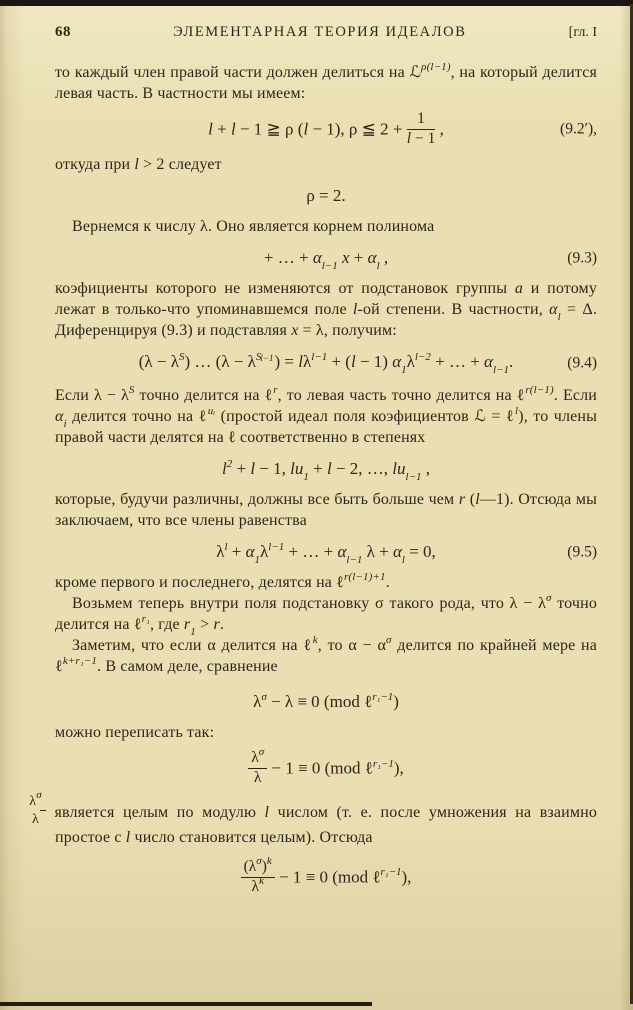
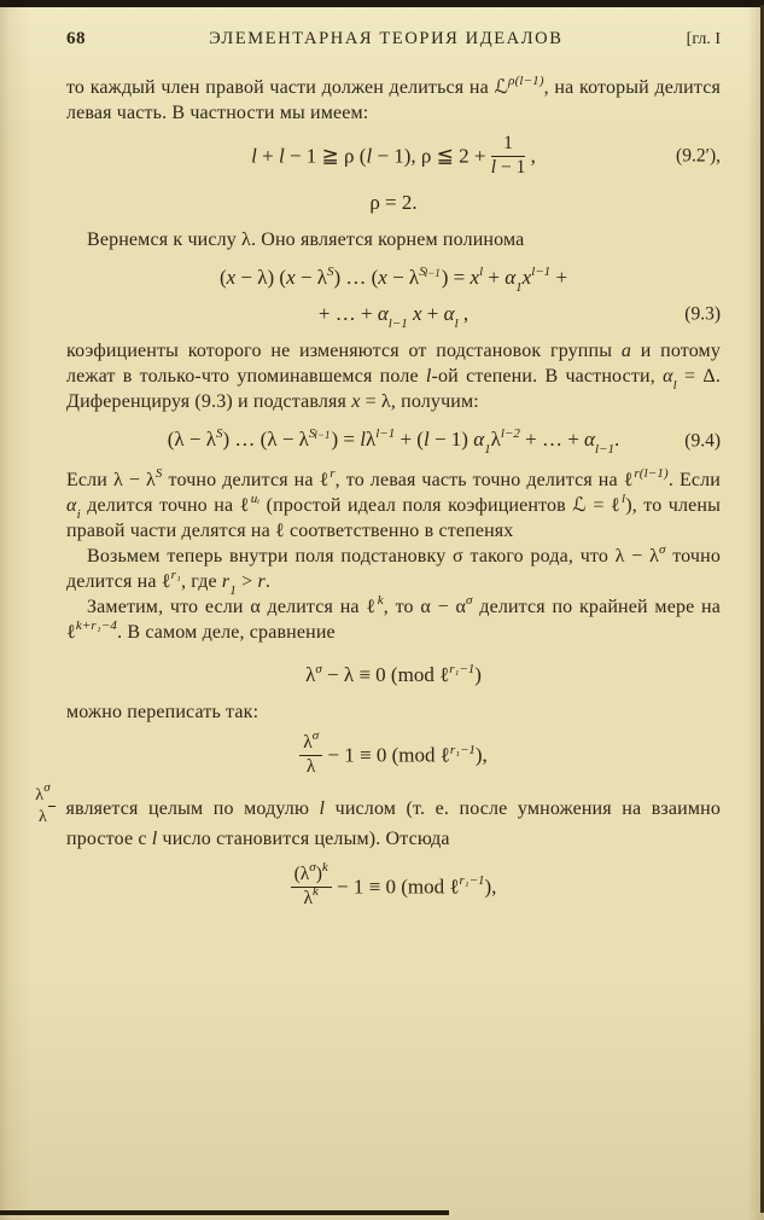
  68
  ЭЛЕМЕНТАРНАЯ ТЕОРИЯ ИДЕАЛОВ
  [гл. I
  то каждый член правой части должен делиться на ℒρ(l−1), на который делится левая часть. В частности мы имеем:
  l + l − 1 ≧ ρ (l − 1), ρ ≦ 2 +
  1
  l − 1
  ,
  (9.2′),
- откуда при l > 2 следует
  ρ = 2.
  Вернемся к числу λ. Оно является корнем полинома
+ (x − λ) (x − λS) … (x − λSl−1) = xl + α1xl−1 +
  + … + αl−1 x + αl ,
  (9.3)
  коэфициенты которого не изменяются от подстановок группы a и потому лежат в только-что упоминавшемся поле l-ой степени. В частности, αl = Δ. Диференцируя (9.3) и подставляя x = λ, получим:
  (λ − λS) … (λ − λSl−1) = lλl−1 + (l − 1) α1λl−2 + … + αl−1.
  (9.4)
  Если λ − λS точно делится на ℓr, то левая часть точно делится на ℓr(l−1). Если αi делится точно на ℓuᵢ (простой идеал поля коэфициентов ℒ = ℓl), то члены правой части делятся на ℓ соответственно в степенях
- l2 + l − 1, lu1 + l − 2, …, lul−1 ,
- которые, будучи различны, должны все быть больше чем r (l—1). Отсюда мы заключаем, что все члены равенства
- λl + α1λl−1 + … + αl−1 λ + αl = 0,
- (9.5)
- кроме первого и последнего, делятся на ℓr(l−1)+1.
  Возьмем теперь внутри поля подстановку σ такого рода, что λ − λσ точно делится на ℓr₁, где r1 > r.
- Заметим, что если α делится на ℓk, то α − ασ делится по крайней мере на ℓk+r₁−1. В самом деле, сравнение
+ Заметим, что если α делится на ℓk, то α − ασ делится по крайней мере на ℓk+r₁−4. В самом деле, сравнение
  λσ − λ ≡ 0 (mod ℓr₁−1)
  можно переписать так:
  λσ
  λ
  − 1 ≡ 0 (mod ℓr₁−1),
  λσ
  λ
  является целым по модулю l числом (т. е. после умножения на взаимно простое с l число становится целым). Отсюда
  (λσ)k
  λk
  − 1 ≡ 0 (mod ℓr₁−1),
